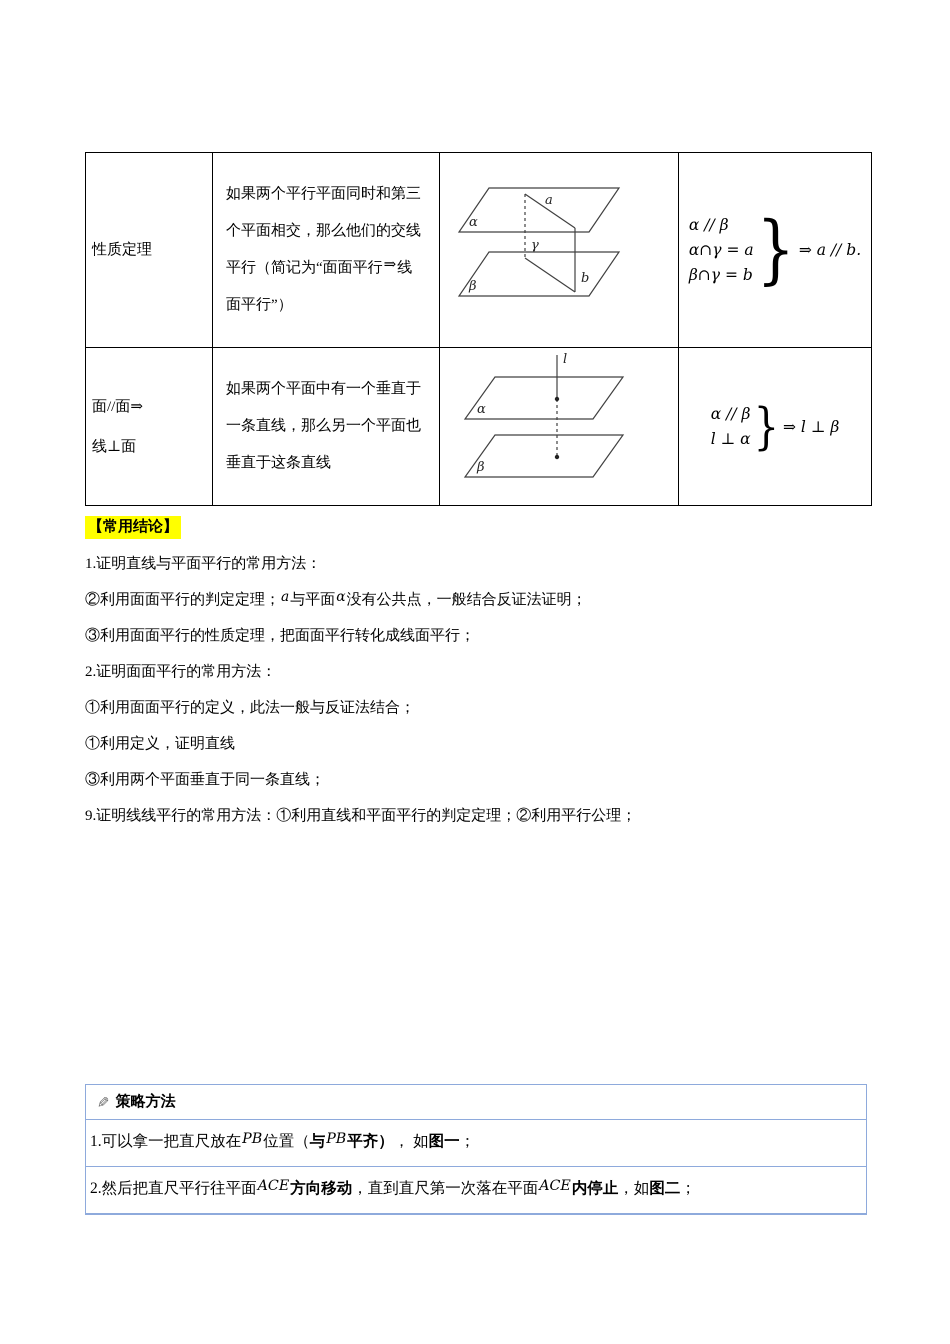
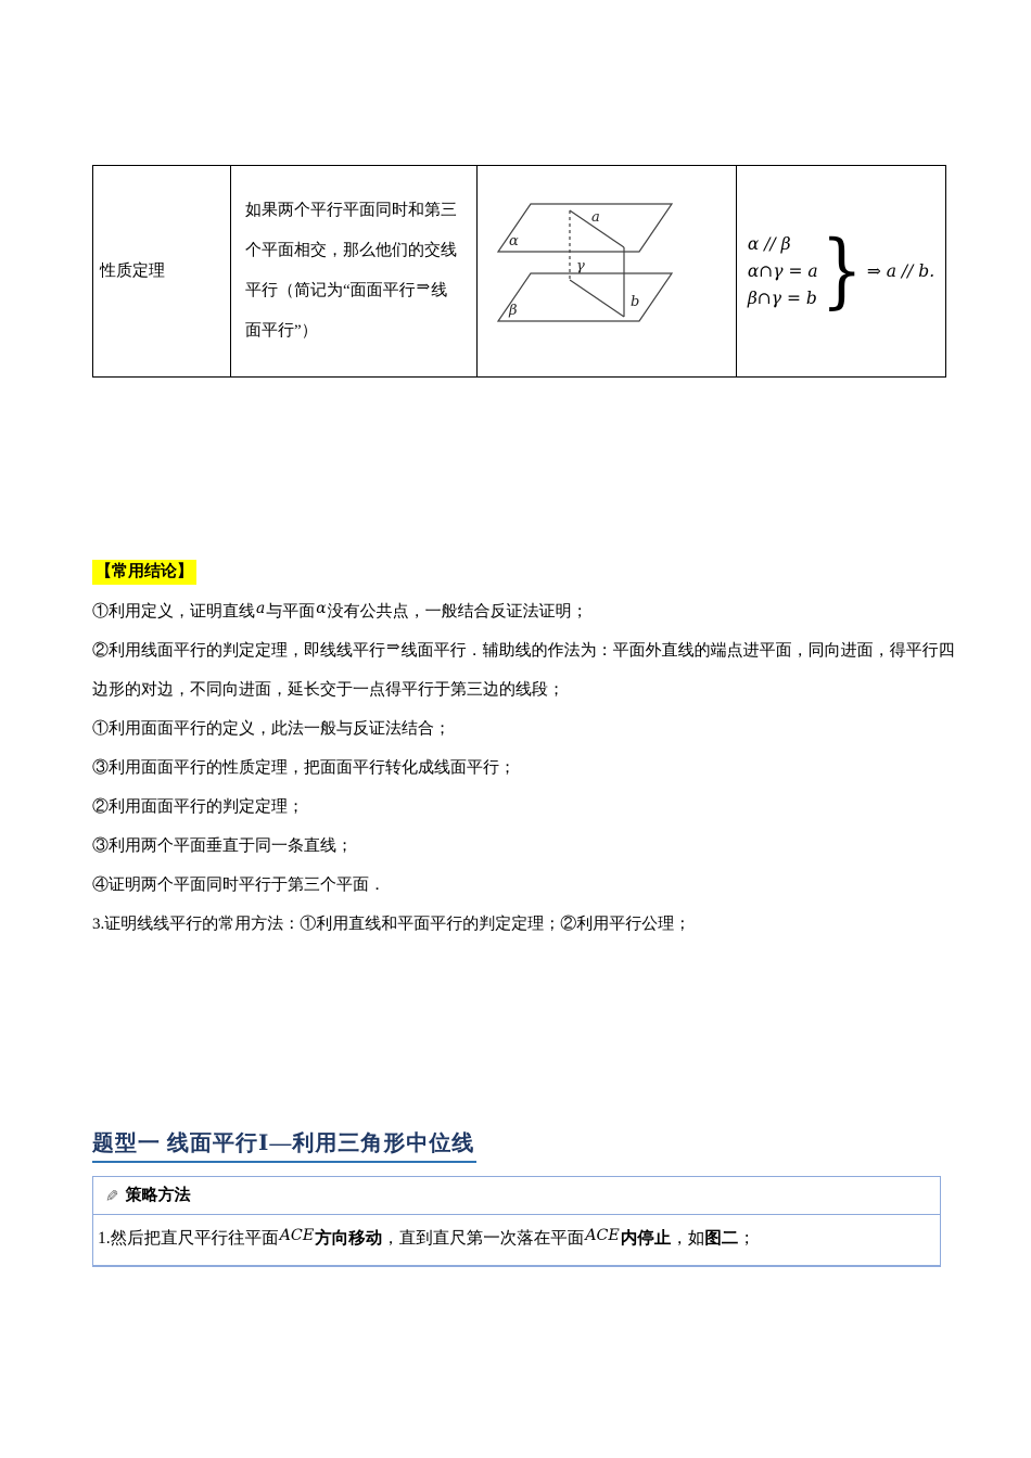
  性质定理	如果两个平行平面同时和第三个平面相交，那么他们的交线平行（简记为“面面平行⇒线面平行”）	α a γ β b	α // β α∩γ = a β∩γ = b } ⇒ a // b.
- 面//面⇒ 线⊥面	如果两个平面中有一个垂直于一条直线，那么另一个平面也垂直于这条直线	l α β	α // β l ⊥ α } ⇒ l ⊥ β
  【常用结论】
- 1.证明直线与平面平行的常用方法：
- ②利用面面平行的判定定理；a与平面α没有公共点，一般结合反证法证明；
+ ①利用定义，证明直线a与平面α没有公共点，一般结合反证法证明；
+ ②利用线面平行的判定定理，即线线平行⇒线面平行．辅助线的作法为：平面外直线的端点进平面，同向进面，得平行四边形的对边，不同向进面，延长交于一点得平行于第三边的线段；
- ③利用面面平行的性质定理，把面面平行转化成线面平行；
+ ①利用面面平行的定义，此法一般与反证法结合；
- 2.证明面面平行的常用方法：
- ①利用面面平行的定义，此法一般与反证法结合；
+ ③利用面面平行的性质定理，把面面平行转化成线面平行；
- ①利用定义，证明直线
+ ②利用面面平行的判定定理；
  ③利用两个平面垂直于同一条直线；
+ ④证明两个平面同时平行于第三个平面．
- 9.证明线线平行的常用方法：①利用直线和平面平行的判定定理；②利用平行公理；
+ 3.证明线线平行的常用方法：①利用直线和平面平行的判定定理；②利用平行公理；
+ 题型一 线面平行Ⅰ—利用三角形中位线
  策略方法
- 1.可以拿一把直尺放在PB位置（与PB平齐）， 如图一；
- 2.然后把直尺平行往平面ACE方向移动，直到直尺第一次落在平面ACE内停止，如图二；
+ 1.然后把直尺平行往平面ACE方向移动，直到直尺第一次落在平面ACE内停止，如图二；
